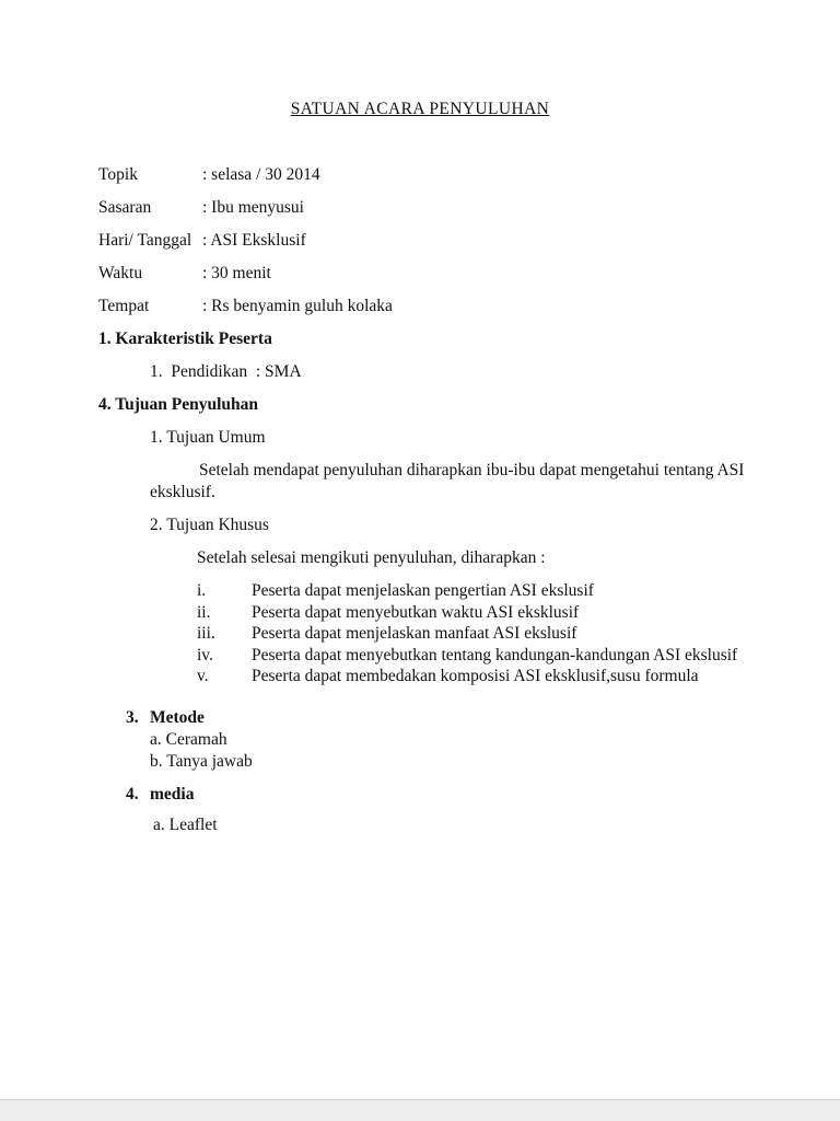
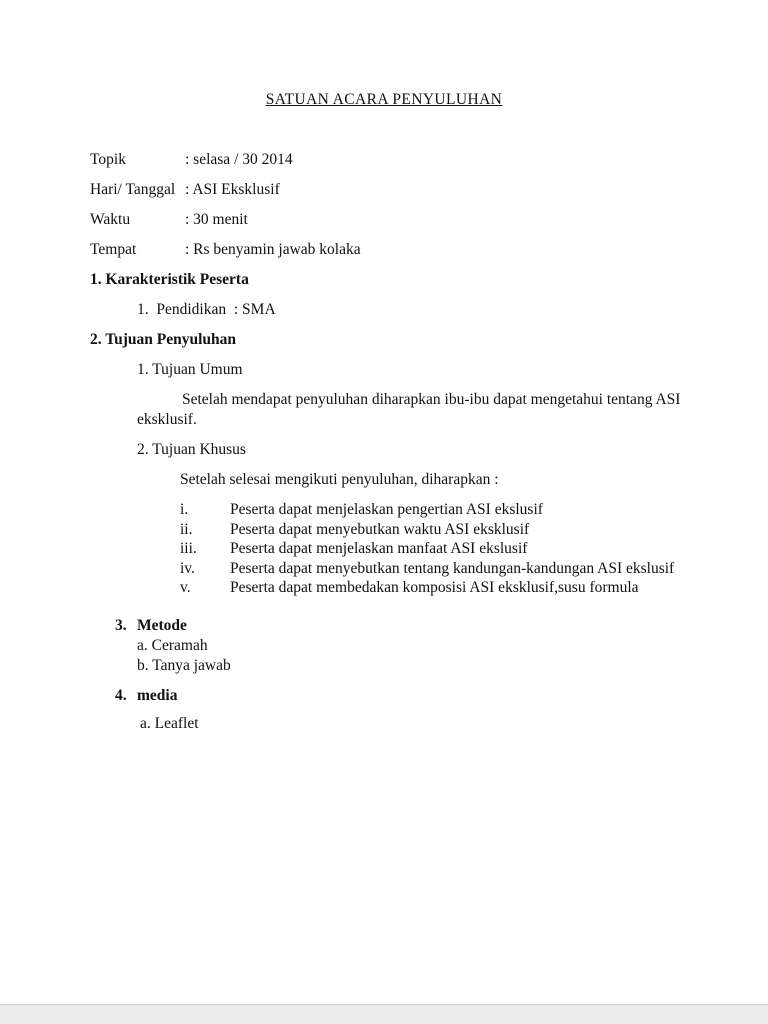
  SATUAN ACARA PENYULUHAN
  Topik
  : selasa / 30 2014
- Sasaran
- : Ibu menyusui
  Hari/ Tanggal
  : ASI Eksklusif
  Waktu
  : 30 menit
  Tempat
- : Rs benyamin guluh kolaka
+ : Rs benyamin jawab kolaka
  1. Karakteristik Peserta
  1. Pendidikan : SMA
- 4. Tujuan Penyuluhan
+ 2. Tujuan Penyuluhan
  1. Tujuan Umum
  Setelah mendapat penyuluhan diharapkan ibu-ibu dapat mengetahui tentang ASI eksklusif.
  2. Tujuan Khusus
  Setelah selesai mengikuti penyuluhan, diharapkan :
  i.
  Peserta dapat menjelaskan pengertian ASI ekslusif
  ii.
  Peserta dapat menyebutkan waktu ASI eksklusif
  iii.
  Peserta dapat menjelaskan manfaat ASI ekslusif
  iv.
  Peserta dapat menyebutkan tentang kandungan-kandungan ASI ekslusif
  v.
  Peserta dapat membedakan komposisi ASI eksklusif,susu formula
  3.
  Metode
  a. Ceramah
  b. Tanya jawab
  4.
  media
  a. Leaflet
